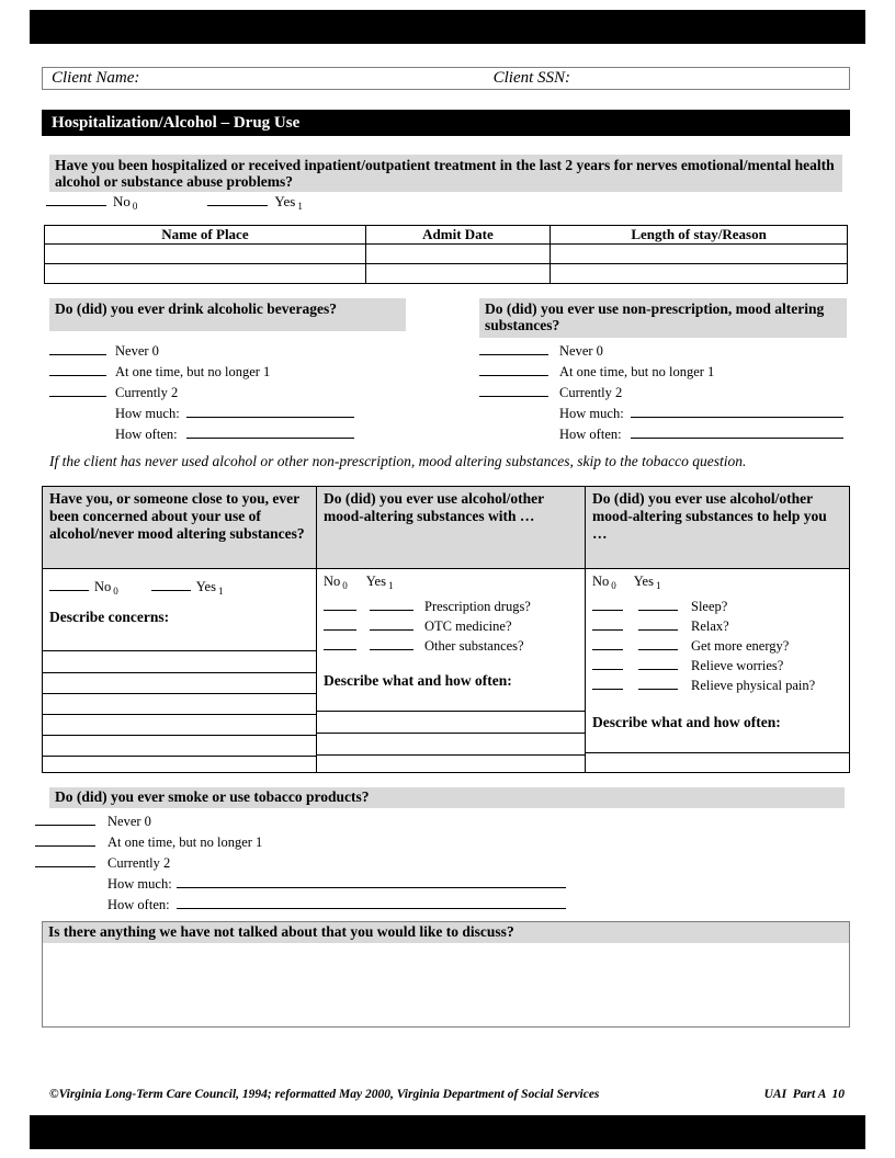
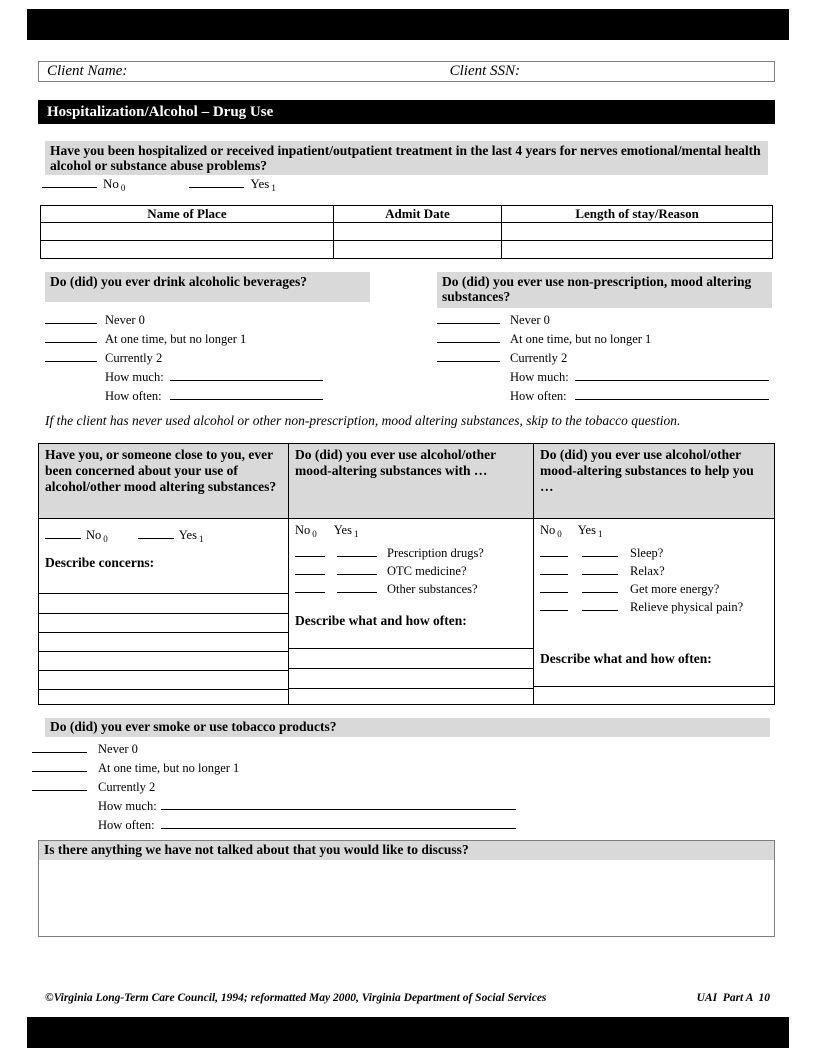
  Client Name:
  Client SSN:
  Hospitalization/Alcohol – Drug Use
- Have you been hospitalized or received inpatient/outpatient treatment in the last 2 years for nerves emotional/mental health alcohol or substance abuse problems?
+ Have you been hospitalized or received inpatient/outpatient treatment in the last 4 years for nerves emotional/mental health alcohol or substance abuse problems?
  No 0 Yes 1
  Name of Place	Admit Date	Length of stay/Reason
  Do (did) you ever drink alcoholic beverages?
  Never 0
  At one time, but no longer 1
  Currently 2
  How much:
  How often:
  Do (did) you ever use non-prescription, mood altering substances?
  Never 0
  At one time, but no longer 1
  Currently 2
  How much:
  How often:
  If the client has never used alcohol or other non-prescription, mood altering substances, skip to the tobacco question.
- Have you, or someone close to you, ever been concerned about your use of alcohol/never mood altering substances?
+ Have you, or someone close to you, ever been concerned about your use of alcohol/other mood altering substances?
  No 0 Yes 1
  Describe concerns:
  Do (did) you ever use alcohol/other mood-altering substances with …
  No 0 Yes 1
  Prescription drugs?
  OTC medicine?
  Other substances?
  Describe what and how often:
  Do (did) you ever use alcohol/other mood-altering substances to help you …
  No 0 Yes 1
  Sleep?
  Relax?
  Get more energy?
- Relieve worries?
  Relieve physical pain?
  Describe what and how often:
  Do (did) you ever smoke or use tobacco products?
  Never 0
  At one time, but no longer 1
  Currently 2
  How much:
  How often:
  Is there anything we have not talked about that you would like to discuss?
  ©Virginia Long-Term Care Council, 1994; reformatted May 2000, Virginia Department of Social Services
  UAI Part A 10
